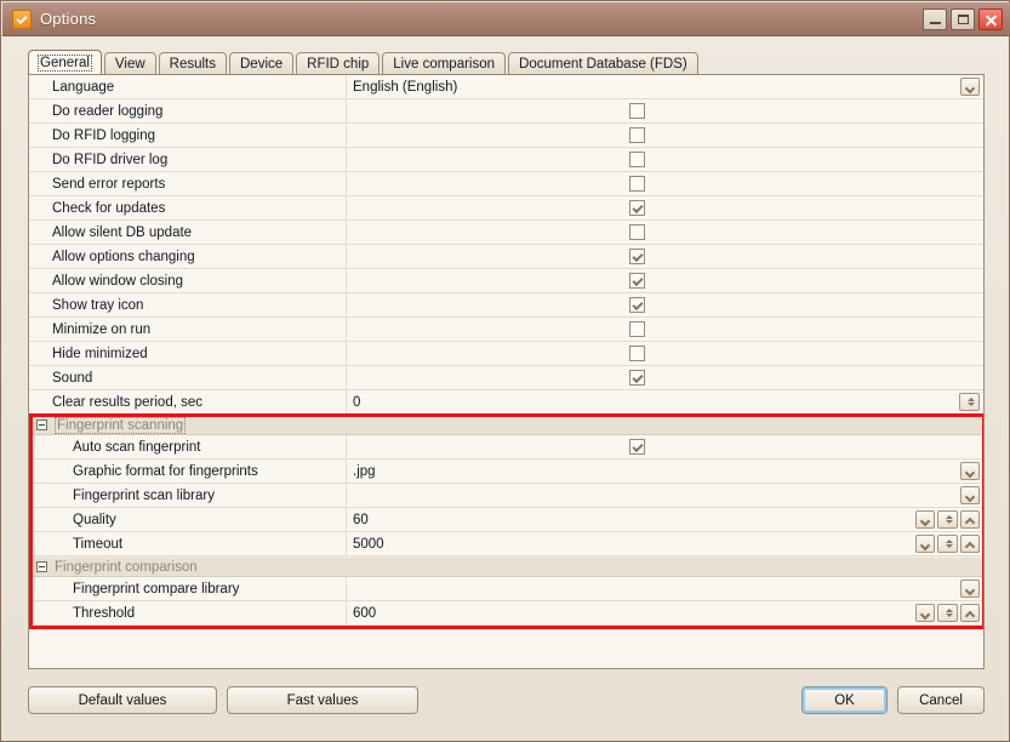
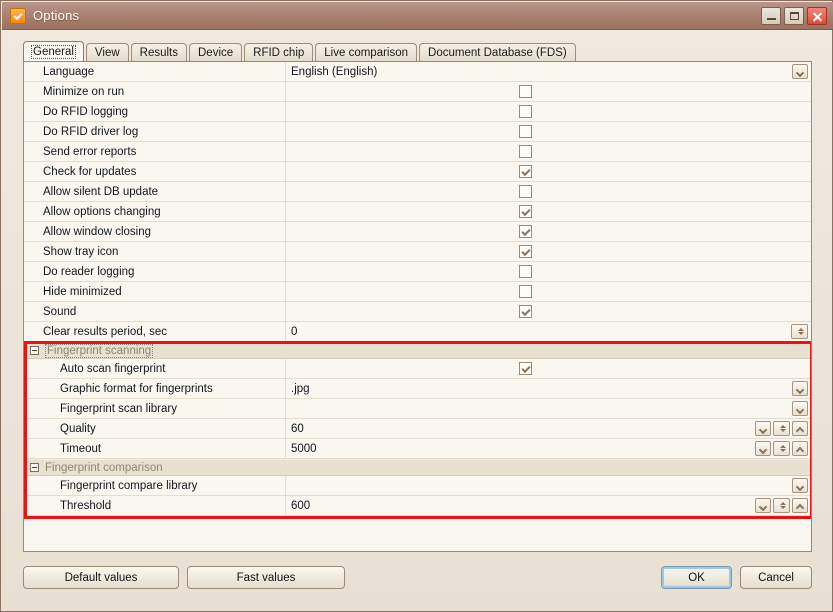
  Options
  General
  View
  Results
  Device
  RFID chip
  Live comparison
  Document Database (FDS)
  Language
  English (English)
- Do reader logging
+ Minimize on run
  Do RFID logging
  Do RFID driver log
  Send error reports
  Check for updates
  Allow silent DB update
  Allow options changing
  Allow window closing
  Show tray icon
- Minimize on run
+ Do reader logging
  Hide minimized
  Sound
  Clear results period, sec
  0
  Fingerprint scanning
  Auto scan fingerprint
  Graphic format for fingerprints
  .jpg
  Fingerprint scan library
  Quality
  60
  Timeout
  5000
  Fingerprint comparison
  Fingerprint compare library
  Threshold
  600
  Default values
  Fast values
  OK
  Cancel
